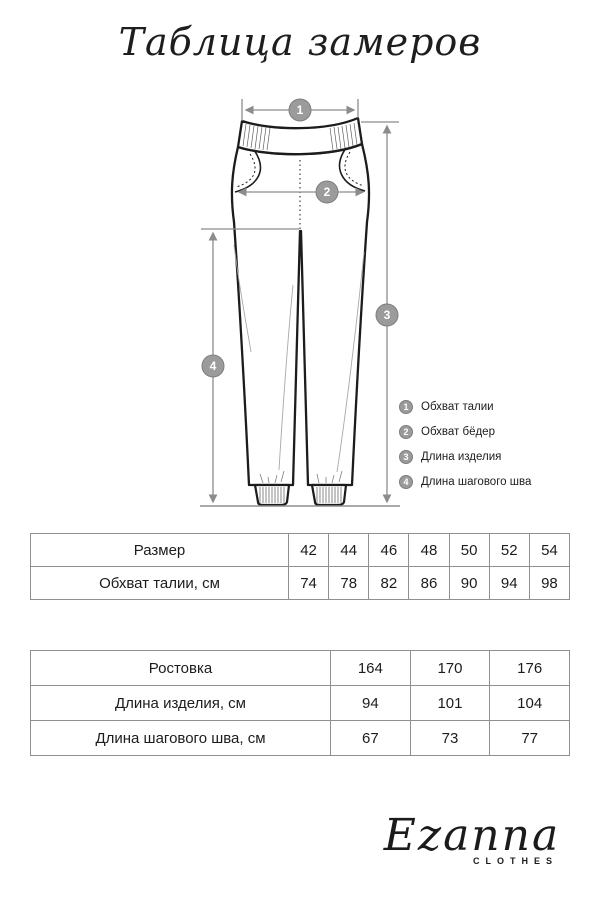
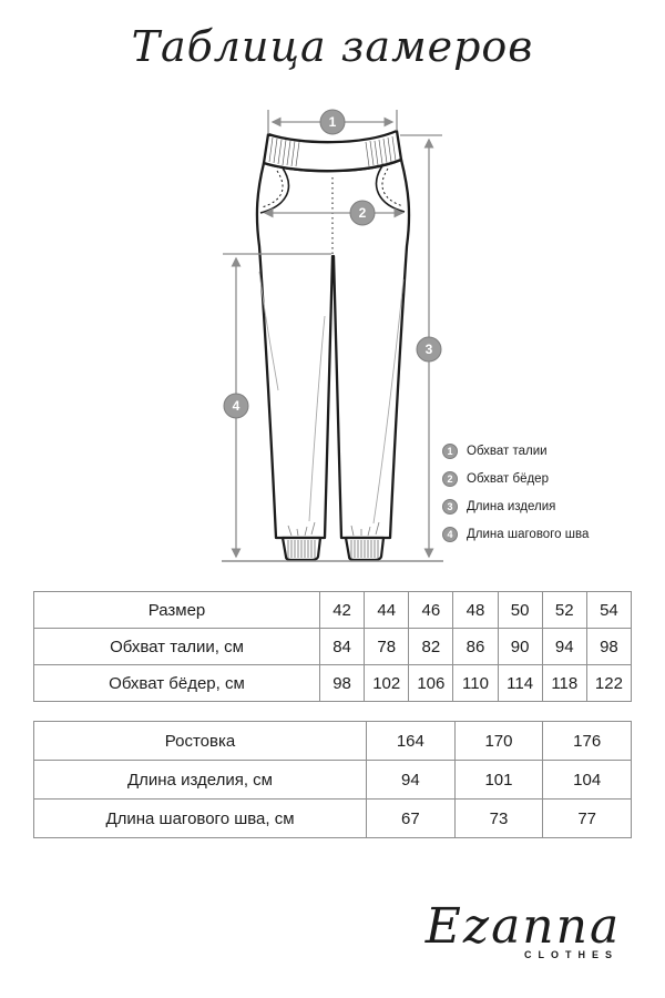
  Таблица замеров
  1
  2
  3
  4
  1
  Обхват талии
  2
  Обхват бёдер
  3
  Длина изделия
  4
  Длина шагового шва
  Размер	42	44	46	48	50	52	54
- Обхват талии, см	74	78	82	86	90	94	98
+ Обхват талии, см	84	78	82	86	90	94	98
+ Обхват бёдер, см	98	102	106	110	114	118	122
  Ростовка	164	170	176
  Длина изделия, см	94	101	104
  Длина шагового шва, см	67	73	77
  Ezanna
  CLOTHES
